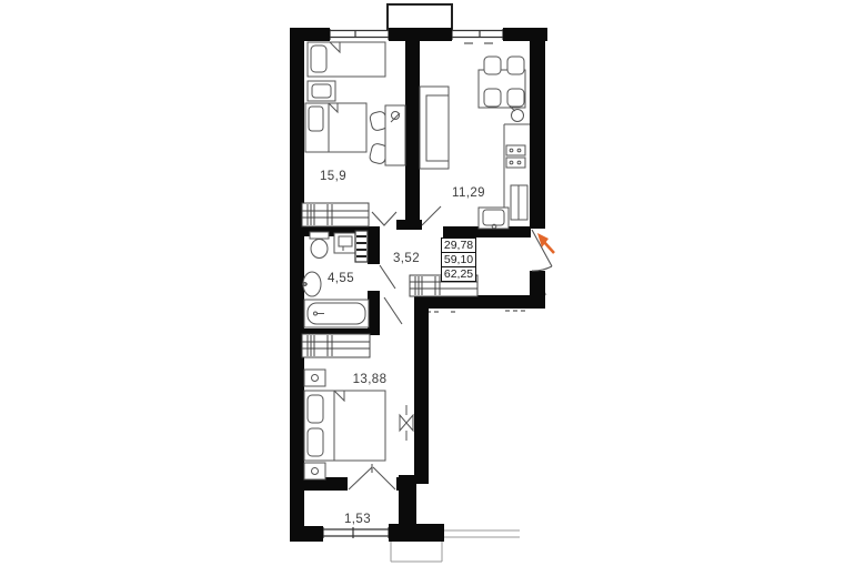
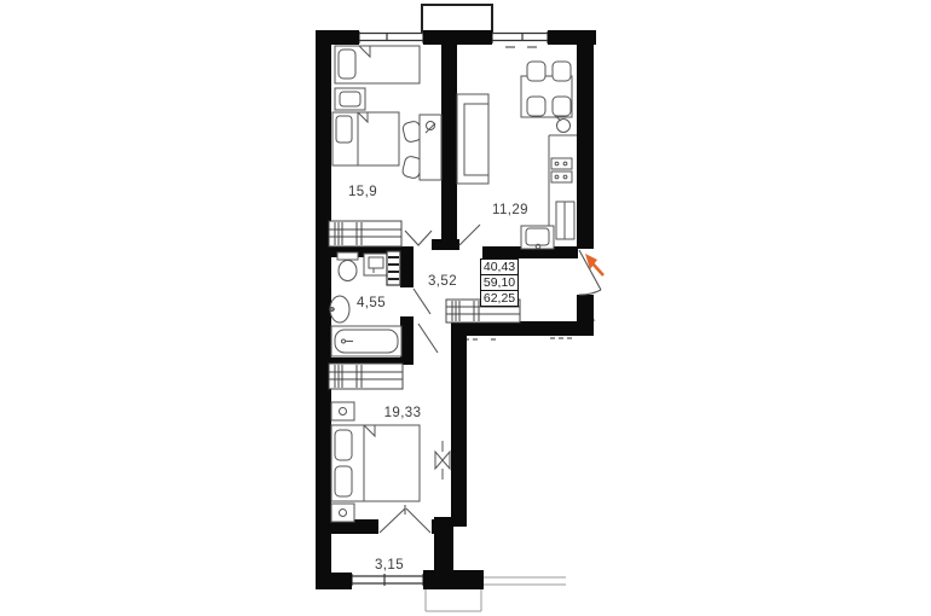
  15,9
  11,29
  3,52
  4,55
- 13,88
+ 19,33
- 1,53
+ 3,15
- 29,78
+ 40,43
  59,10
  62,25
